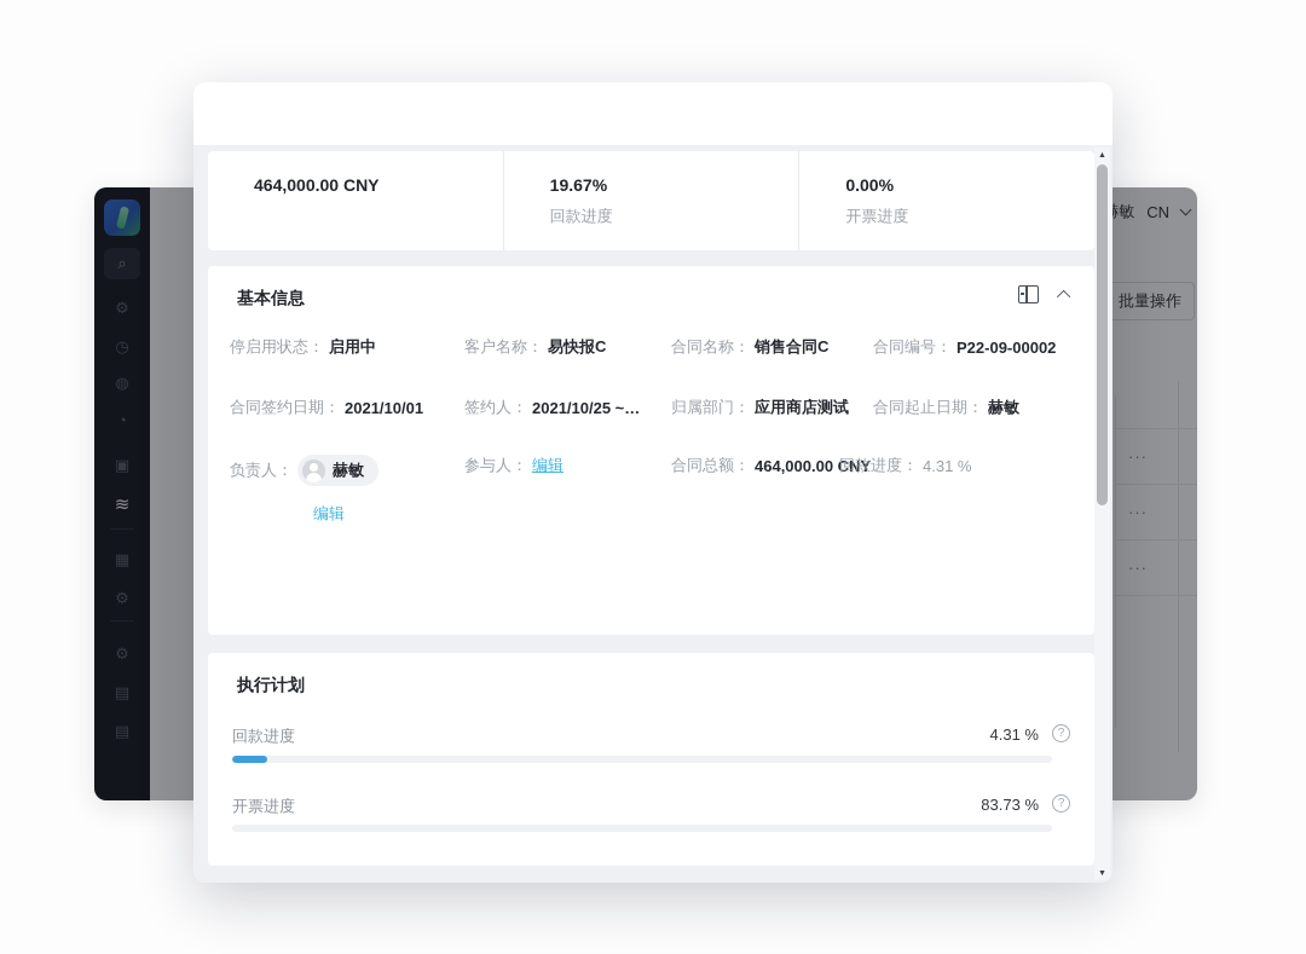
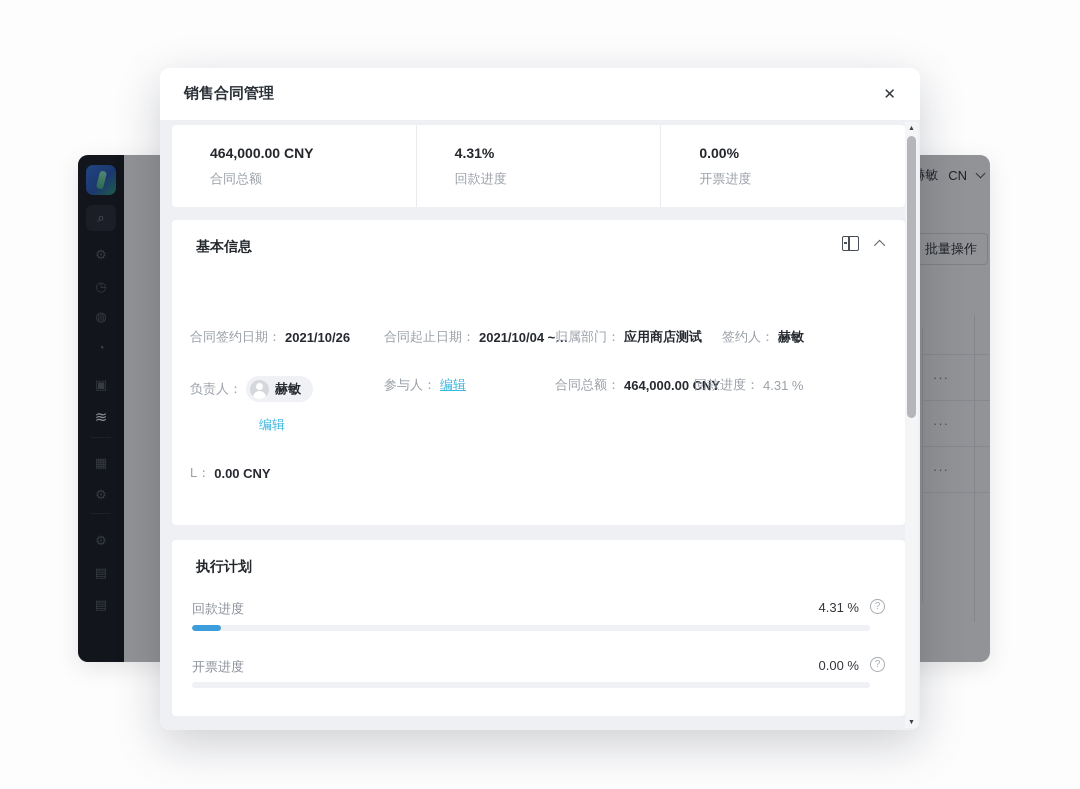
  ⌕
  ⚙
  ◷
  ◍
  ◔
  ▣
  ≋
  ▦
  ⚙
  ⚙
  ▤
  ▤
  CN
  批量操作
  ···
  ···
  ···
+ 销售合同管理
+ ✕
  464,000.00 CNY
+ 合同总额
- 19.67%
+ 4.31%
  回款进度
  0.00%
  开票进度
  基本信息
- 停启用状态：
- 启用中
- 客户名称：
- 易快报C
- 合同名称：
- 销售合同C
- 合同编号：
- P22-09-00002
  合同签约日期：
- 2021/10/01
+ 2021/10/26
- 签约人：
+ 合同起止日期：
- 2021/10/25 ~…
+ 2021/10/04 ~…
  归属部门：
  应用商店测试
- 合同起止日期：
+ 签约人：
  赫敏
  负责人：
  赫敏
  参与人：
  编辑
  合同总额：
  464,000.00 CNY
  回款进度：
  4.31 %
  编辑
+ L：
+ 0.00 CNY
  执行计划
  回款进度
  4.31 %
  ?
  开票进度
- 83.73 %
+ 0.00 %
  ?
